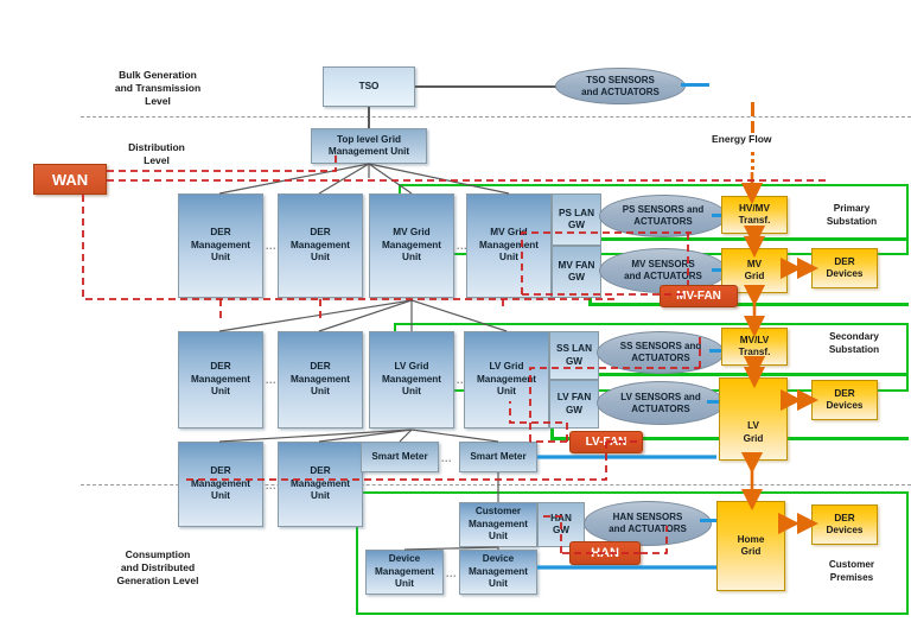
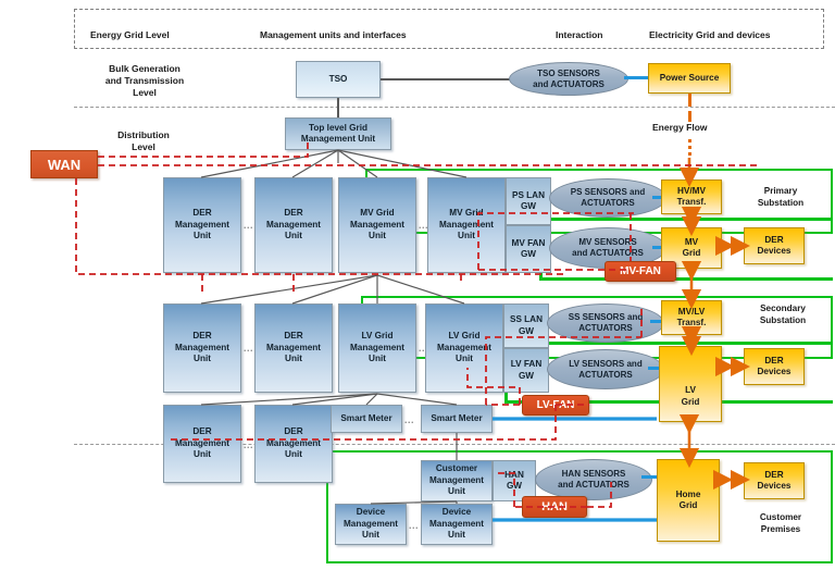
+ Energy Grid Level
+ Management units and interfaces
+ Interaction
+ Electricity Grid and devices
  Bulk Generation
  and Transmission
  Level
  Distribution
  Level
- Consumption
- and Distributed
- Generation Level
  TSO
  TSO SENSORS
  and ACTUATORS
+ Power Source
  Energy Flow
  Top level Grid
  Management Unit
  WAN
  DER
  Management
  Unit
  ...
  DER
  Management
  Unit
  MV Grid
  Management
  Unit
  MV Gri
  Management
  Unit
  PS LAN
  GW
  MV FAN
  GW
  PS SENSORS and
  ACTUATORS
  HV/MV
  Transf.
  Primary
  Substation
  MV SENSORS
  and ACTUATORS
  MV
  Grid
  DER
  Devices
  MV-FAN
  DER
  Management
  Unit
  ...
  DER
  Management
  Unit
  LV Grid
  Management
  Unit
  LV Grid
  Managemet
  Unit
  SS LAN
  GW
  LV FAN
  GW
  SS SENSORS and
  ACTUATORS
  MV/LV
  Transf.
  Secondary
  Substation
  LV SENSORS and
  ACTUATORS
  LV
  Grid
  DER
  Devices
  DER
  Management
  Unit
  ...
  DER
  Management
  Unit
  Smart Meter
  ...
  Smart Meter
  Customer
  Management
  Unit
  GW
  Device
  Management
  Unit
  ...
  Device
  Management
  Unit
  HAN SENSORS
  and ACTUATORS
  Home
  Grid
  DER
  Devices
  Customer
  Premises
